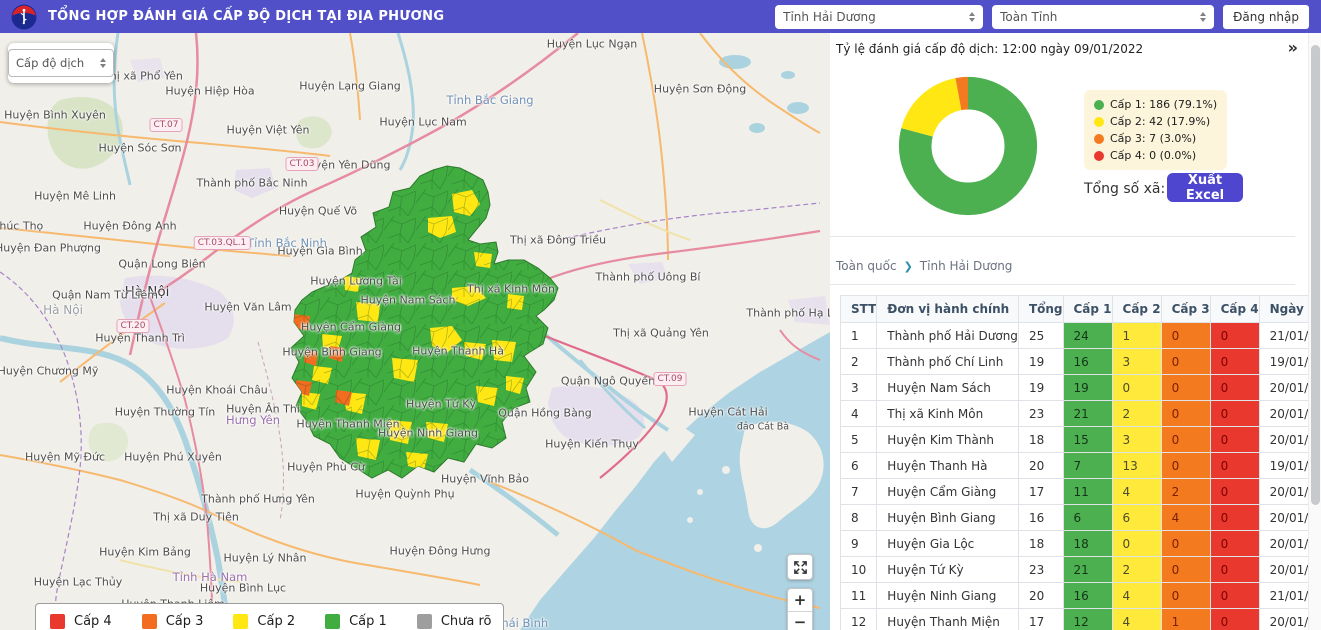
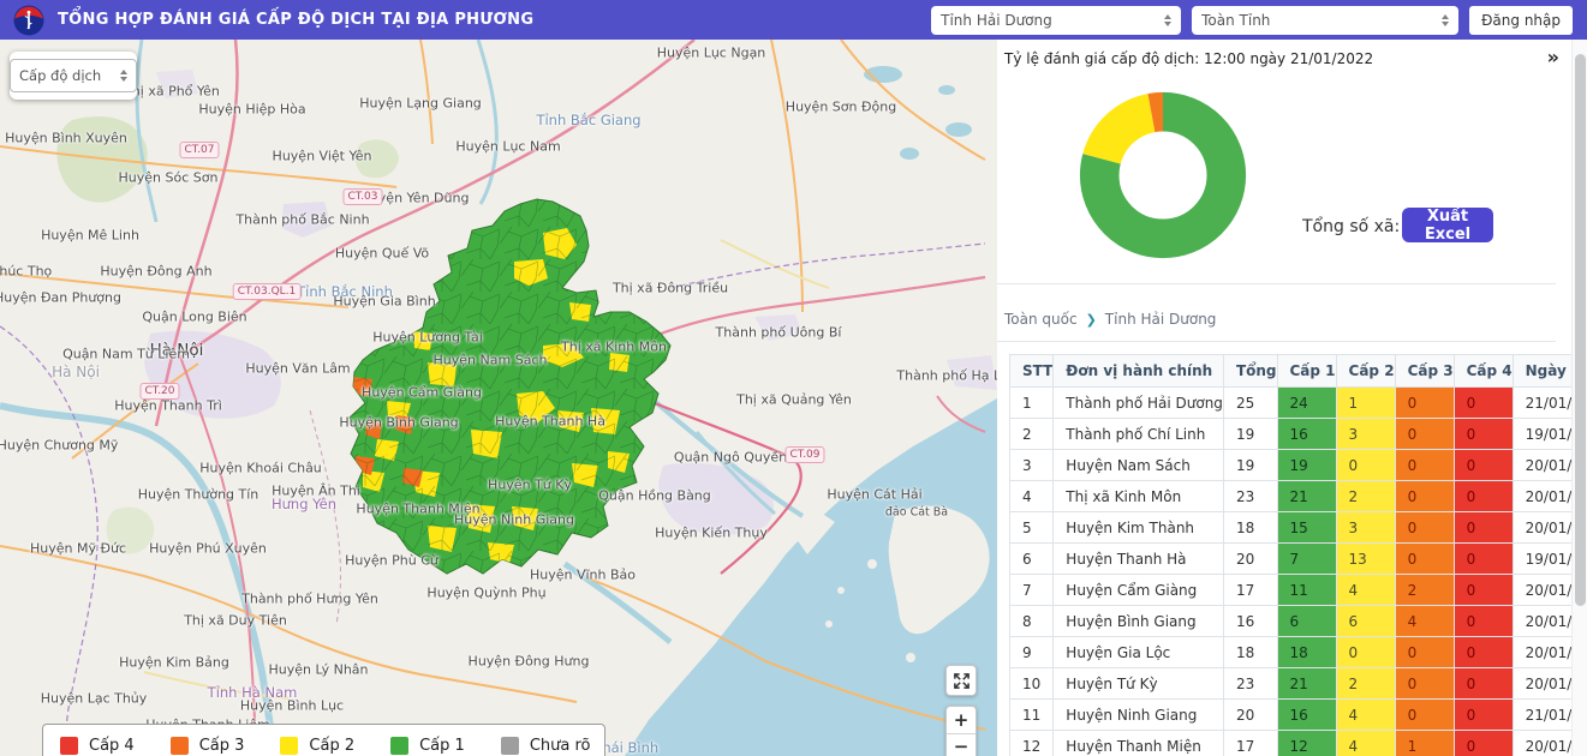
  TỔNG HỢP ĐÁNH GIÁ CẤP ĐỘ DỊCH TẠI ĐỊA PHƯƠNG
  Tỉnh Hải Dương
  Toàn Tỉnh
  Đăng nhập
  ị xã Phổ Yên
  Huyện Hiệp Hòa
  Huyện Lạng Giang
  Huyện Lục Ngạn
  Huyện Sơn Động
  Tỉnh Bắc Giang
  Huyện Lục Nam
  Huyện Việt Yên
  Huyện Sóc Sơn
  Huyện Bình Xuyên
  ện Yên Dũng
  Huyện Mê Linh
  Thành phố Bắc Ninh
  Huyện Quế Võ
  húc Thọ
  Huyện Đông Anh
  Tỉnh Bắc Ninh
  Huyện Gia Bình
  uyện Đan Phượng
  Quận Long Biên
  Huyện Lương Tài
  Huyện Nam Sách
  Thị xã Kinh Môn
  Thị xã Đông Triều
  Thành phố Uông Bí
  Thành phố Hạ
  Thị xã Quảng Yên
  Hà Nội
  Quận Nam Từ Liêm
  Hà Nội
  Huyện Văn Lâm
  Huyện Cẩm Giàng
  Huyện Thanh Trì
  Huyện Bình Giang
  Huyện Thanh Hà
  Huyện Chương Mỹ
  Huyện Khoái Châu
  Huyện Ân Thi
  Hưng Yên
  Huyện Tứ Kỳ
  Quận Ngô Quyền
  Quận Hồng Bàng
  Huyện Thường Tín
  Huyện Mỹ Đức
  Huyện Phú Xuyên
  Huyện Thanh Miện
  Huyện Ninh Giang
  Huyện Cát Hải
  đảo Cát Bà
  Huyện Kiến Thụy
  Huyện Vĩnh Bảo
  Huyện Phù Cừ
  Huyện Quỳnh Phụ
  Thành phố Hưng Yên
  Thị xã Duy Tiên
  Huyện Kim Bảng
  Huyện Lý Nhân
  Tỉnh Hà Nam
  Huyện Bình Lục
  Huyện Lạc Thủy
  Huyện Đông Hưng
  CT.07
  CT.03
  CT.03.QL.1
  CT.20
  CT.09
  Cấp độ dịch
  Cấp 4
  Cấp 3
  Cấp 2
  Cấp 1
  Chưa rõ
  +
  −
- Tỷ lệ đánh giá cấp độ dịch: 12:00 ngày 09/01/2022
+ Tỷ lệ đánh giá cấp độ dịch: 12:00 ngày 21/01/2022
  »
- Cấp 1: 186 (79.1%)
- Cấp 2: 42 (17.9%)
- Cấp 3: 7 (3.0%)
- Cấp 4: 0 (0.0%)
  Tổng số xã:
  Xuất Excel
  Toàn quốc
  ❯
  Tỉnh Hải Dương
  STT	Đơn vị hành chính	Tổng	Cấp 1	Cấp 2	Cấp 3	Cấp 4	Ngày
  1	Thành phố Hải Dương	25	24	1	0	0	21/01/
  2	Thành phố Chí Linh	19	16	3	0	0	19/01/
  3	Huyện Nam Sách	19	19	0	0	0	20/01/
  4	Thị xã Kinh Môn	23	21	2	0	0	20/01/
  5	Huyện Kim Thành	18	15	3	0	0	20/01/
  6	Huyện Thanh Hà	20	7	13	0	0	19/01/
  7	Huyện Cẩm Giàng	17	11	4	2	0	20/01/
  8	Huyện Bình Giang	16	6	6	4	0	20/01/
  9	Huyện Gia Lộc	18	18	0	0	0	20/01/
  10	Huyện Tứ Kỳ	23	21	2	0	0	20/01/
  11	Huyện Ninh Giang	20	16	4	0	0	21/01/
  12	Huyện Thanh Miện	17	12	4	1	0	20/01/
